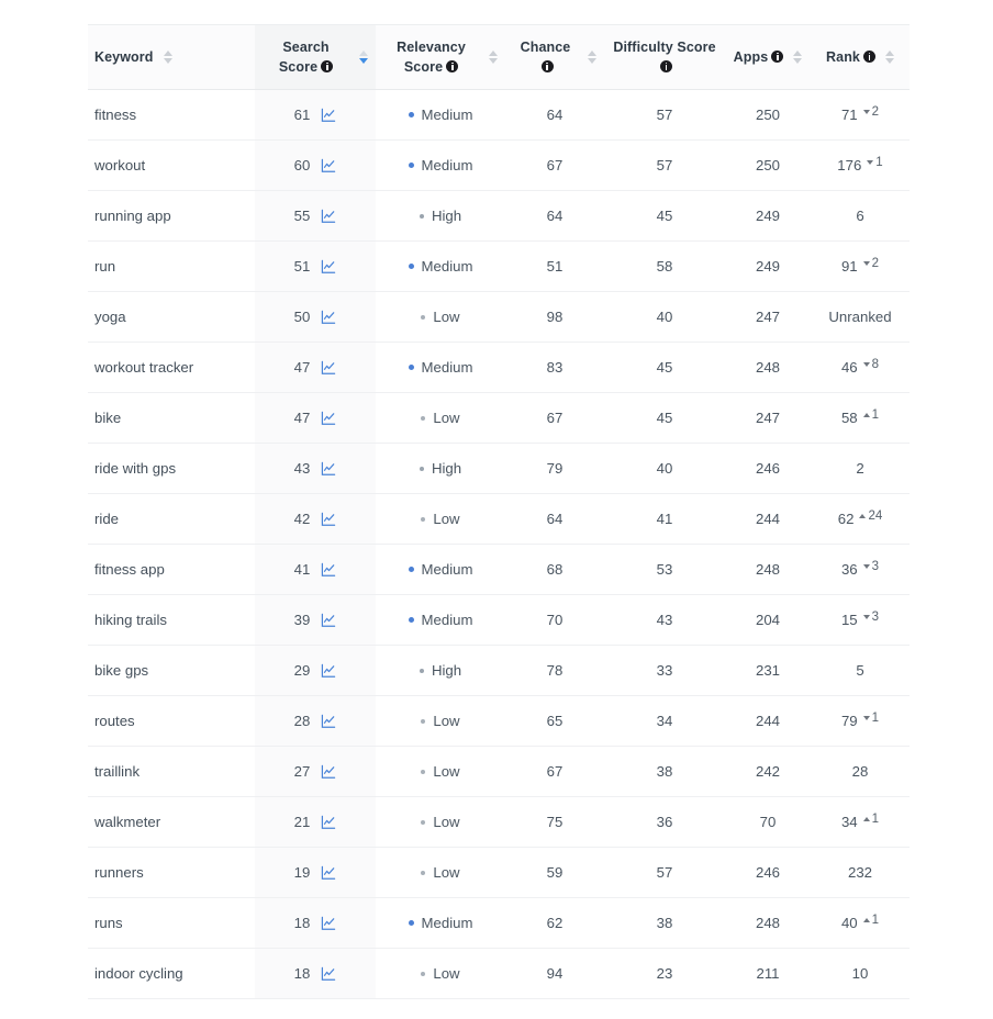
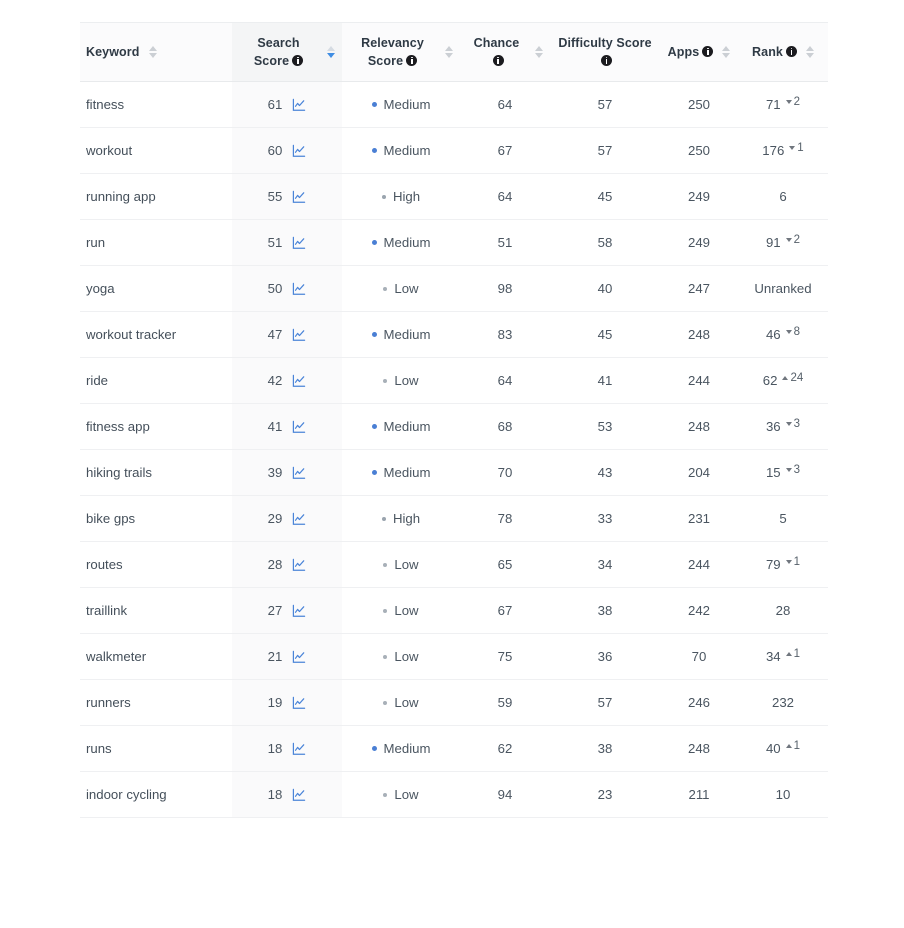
  Keyword	Search Score	Relevancy Score	Chance	Difficulty Score	Apps	Rank
  fitness	61	Medium	64	57	250	71 2
  workout	60	Medium	67	57	250	176 1
  running app	55	High	64	45	249	6
  run	51	Medium	51	58	249	91 2
  yoga	50	Low	98	40	247	Unranked
  workout tracker	47	Medium	83	45	248	46 8
- bike	47	Low	67	45	247	58 1
- ride with gps	43	High	79	40	246	2
  ride	42	Low	64	41	244	62 24
  fitness app	41	Medium	68	53	248	36 3
  hiking trails	39	Medium	70	43	204	15 3
  bike gps	29	High	78	33	231	5
  routes	28	Low	65	34	244	79 1
  traillink	27	Low	67	38	242	28
  walkmeter	21	Low	75	36	70	34 1
  runners	19	Low	59	57	246	232
  runs	18	Medium	62	38	248	40 1
  indoor cycling	18	Low	94	23	211	10
